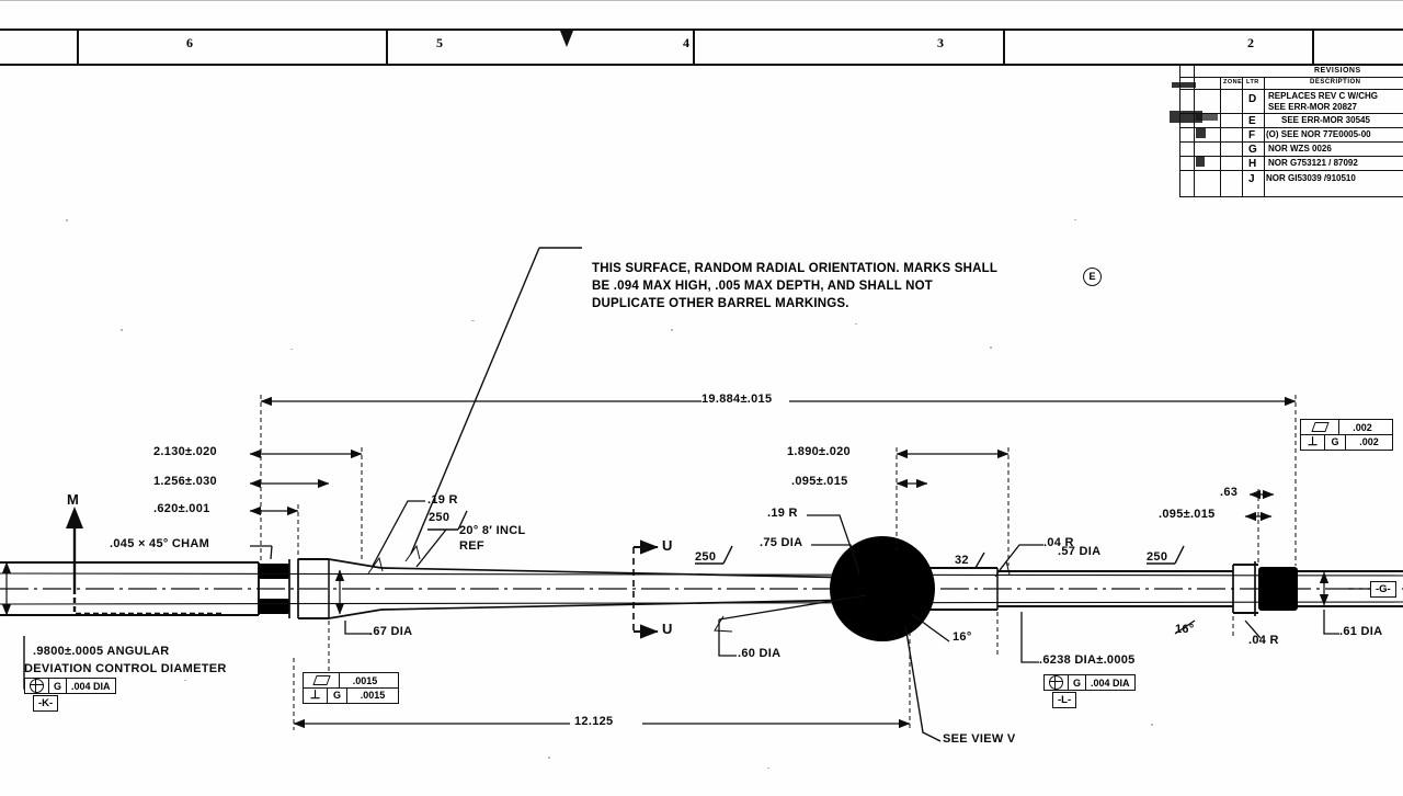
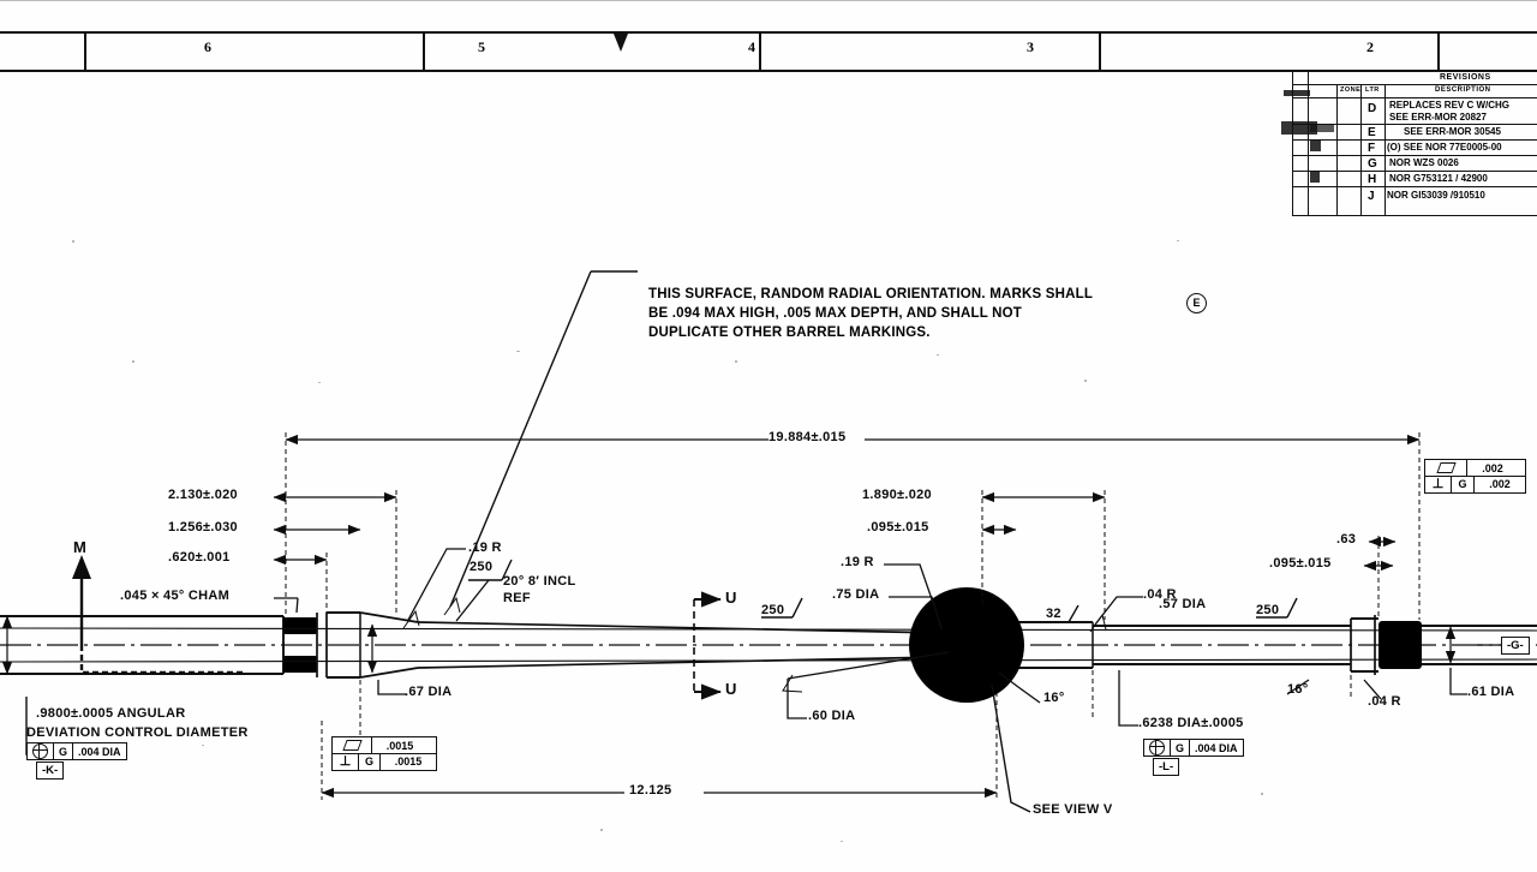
  6
  5
  4
  3
  2
  D
  REPLACES REV C W/CHG
  SEE ERR-MOR 20827
  E
  SEE ERR-MOR 30545
  F
  (O) SEE NOR 77E0005-00
  G
  NOR WZS 0026
  H
- NOR G753121 / 87092
+ NOR G753121 / 42900
  J
  NOR GI53039 /910510
  THIS SURFACE, RANDOM RADIAL ORIENTATION. MARKS SHALL
  BE .094 MAX HIGH, .005 MAX DEPTH, AND SHALL NOT
  DUPLICATE OTHER BARREL MARKINGS.
  E
  19.884±.015
  2.130±.020
  1.256±.030
  .620±.001
  .045 × 45° CHAM
  M
  .19 R
  250
  20° 8′ INCL
  REF
  U
  U
  250
  .67 DIA
  1.890±.020
  .095±.015
  .19 R
  .75 DIA
  32
  .04 R
  .57 DIA
  .60 DIA
  16°
  16°
  .63
  .095±.015
  250
  .04 R
  .61 DIA
  .6238 DIA±.0005
  12.125
  SEE VIEW V
  .9800±.0005 ANGULAR
  DEVIATION CONTROL DIAMETER
  G
  .004 DIA
  -K-
  .0015
  ⊥
  G
  .0015
  G
  .004 DIA
  -L-
  .002
  ⊥
  G
  .002
  -G-
